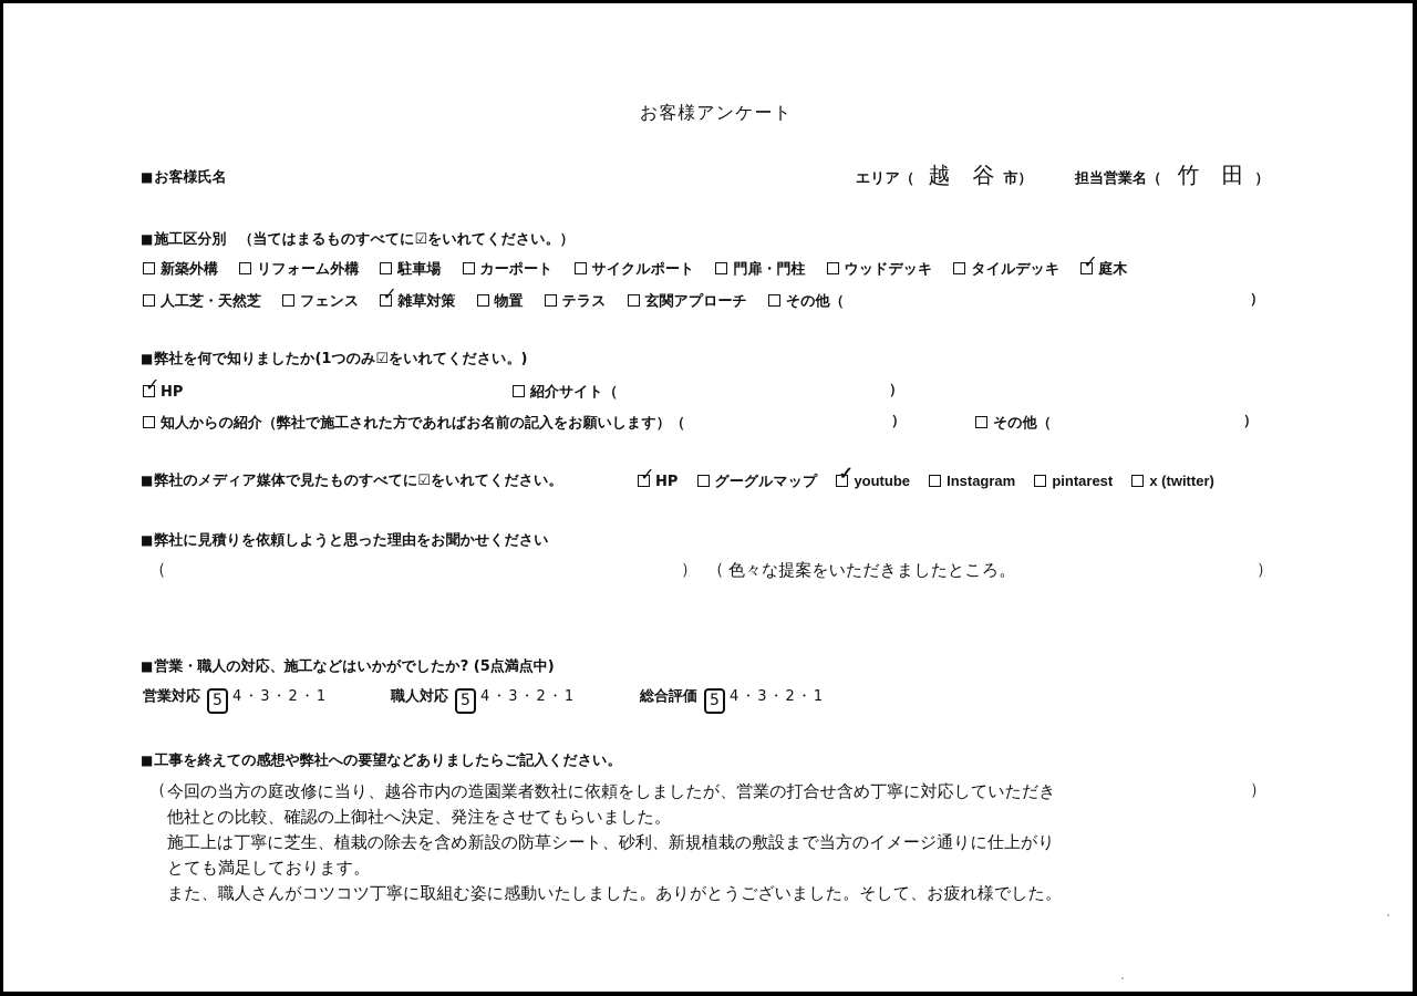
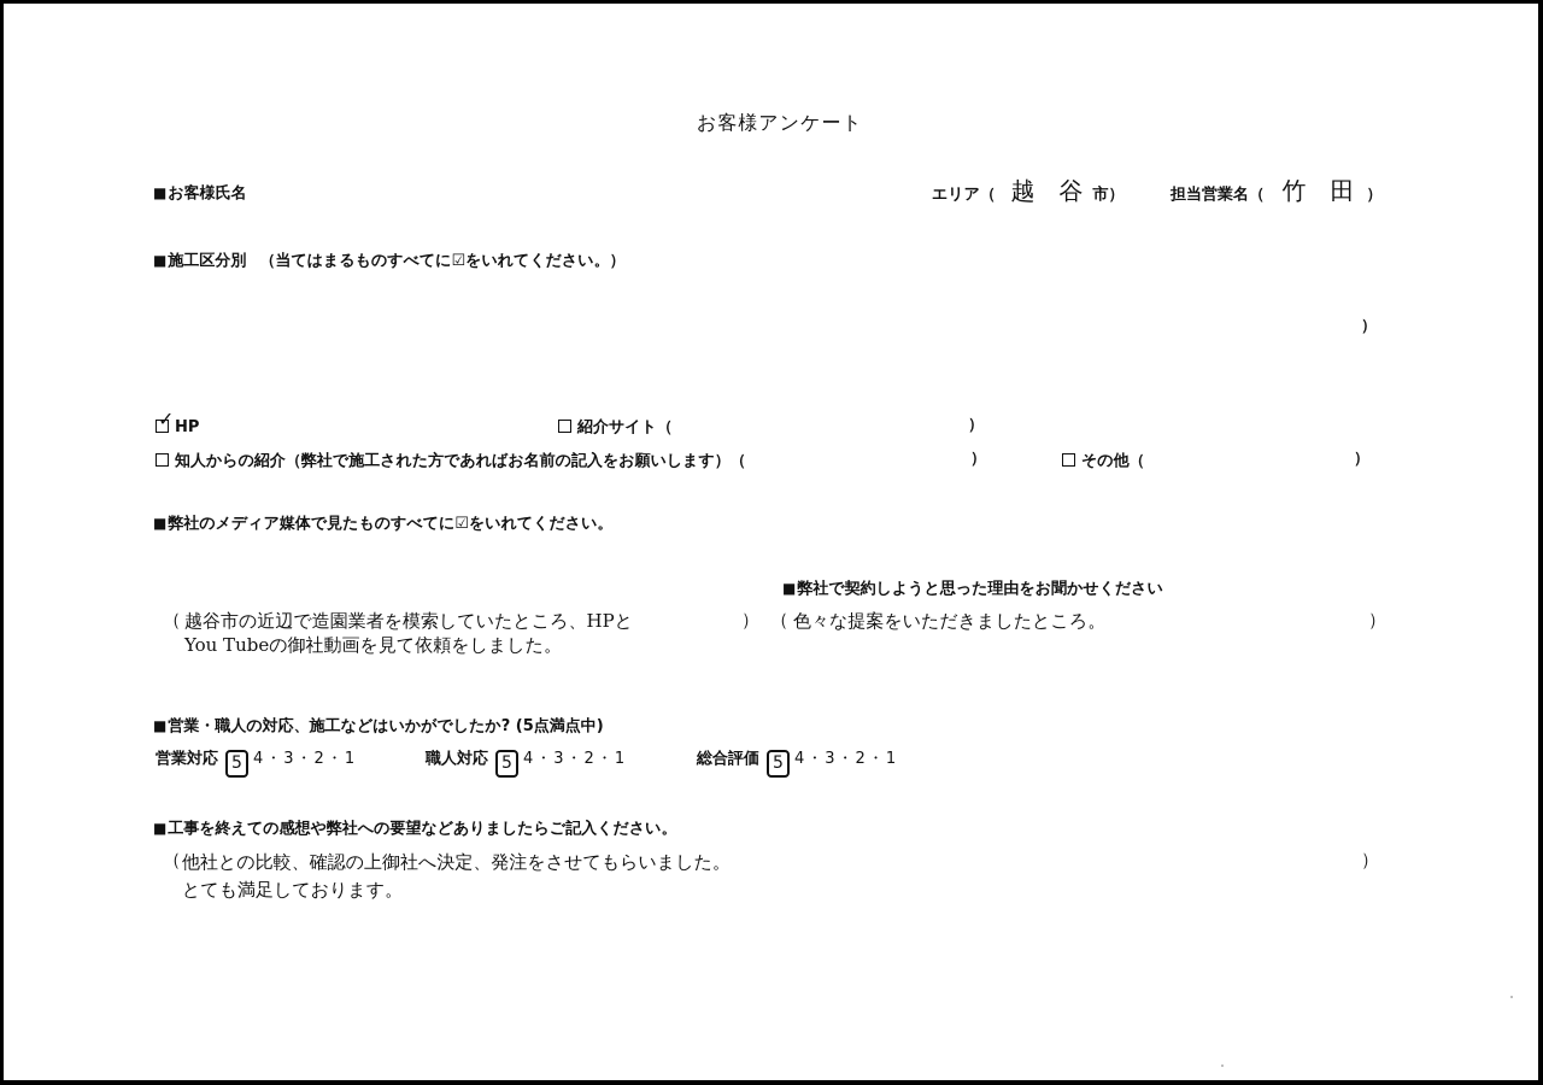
  お客様アンケート
  お客様氏名
  エリア（ 越 谷 市）
  担当営業名（ 竹 田 ）
  施工区分別 （当てはまるものすべてに☑をいれてください。）
- 新築外構 リフォーム外構 駐車場 カーポート サイクルポート 門扉・門柱 ウッドデッキ タイルデッキ 庭木
- 人工芝・天然芝 フェンス 雑草対策 物置 テラス 玄関アプローチ その他（
  ）
- 弊社を何で知りましたか(1つのみ☑をいれてください。)
  HP
  紹介サイト（
  ）
  知人からの紹介（弊社で施工された方であればお名前の記入をお願いします）（
  ）
  その他（
  ）
  弊社のメディア媒体で見たものすべてに☑をいれてください。
- HP グーグルマップ youtube Instagram pintarest x (twitter)
- 弊社に見積りを依頼しようと思った理由をお聞かせください
  （
+ 越谷市の近辺で造園業者を模索していたところ、HPと
+ You Tubeの御社動画を見て依頼をしました。
  ）
+ 弊社で契約しようと思った理由をお聞かせください
  （
  色々な提案をいただきましたところ。
  ）
  営業・職人の対応、施工などはいかがでしたか? (5点満点中)
  営業対応 5 4・3・2・1
  職人対応 5 4・3・2・1
  総合評価 5 4・3・2・1
  工事を終えての感想や弊社への要望などありましたらご記入ください。
  （
- 今回の当方の庭改修に当り、越谷市内の造園業者数社に依頼をしましたが、営業の打合せ含め丁寧に対応していただき
  他社との比較、確認の上御社へ決定、発注をさせてもらいました。
- 施工上は丁寧に芝生、植栽の除去を含め新設の防草シート、砂利、新規植栽の敷設まで当方のイメージ通りに仕上がり
  とても満足しております。
- また、職人さんがコツコツ丁寧に取組む姿に感動いたしました。ありがとうございました。そして、お疲れ様でした。
  ）
